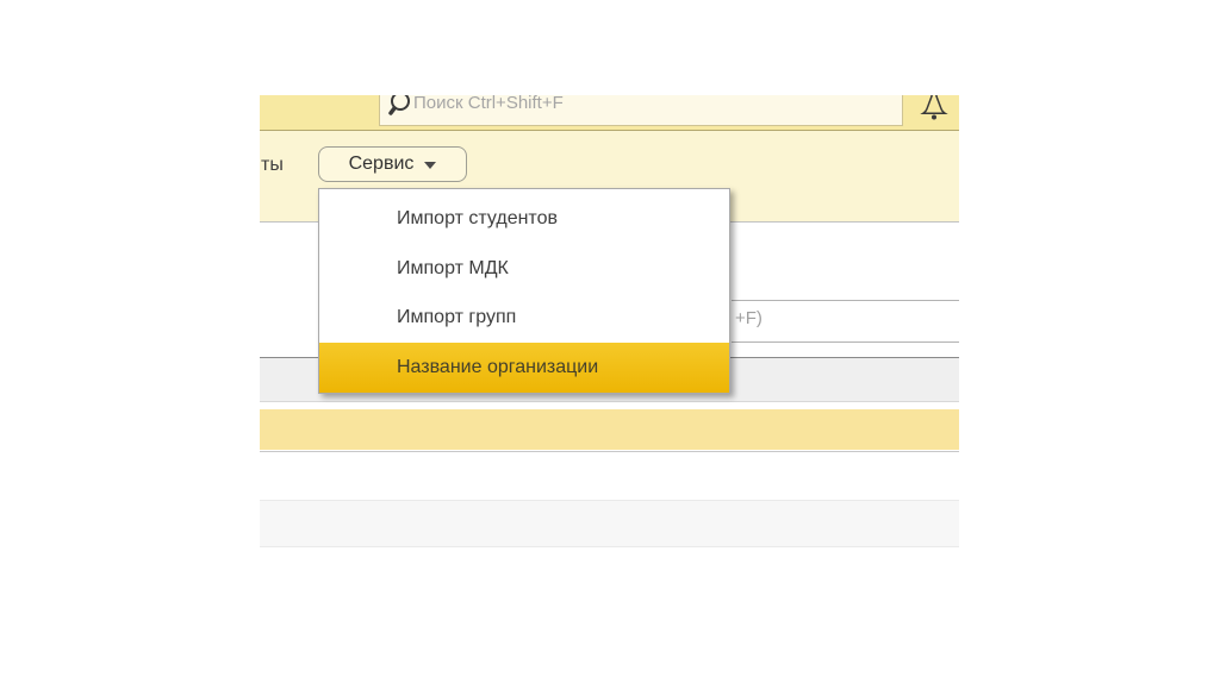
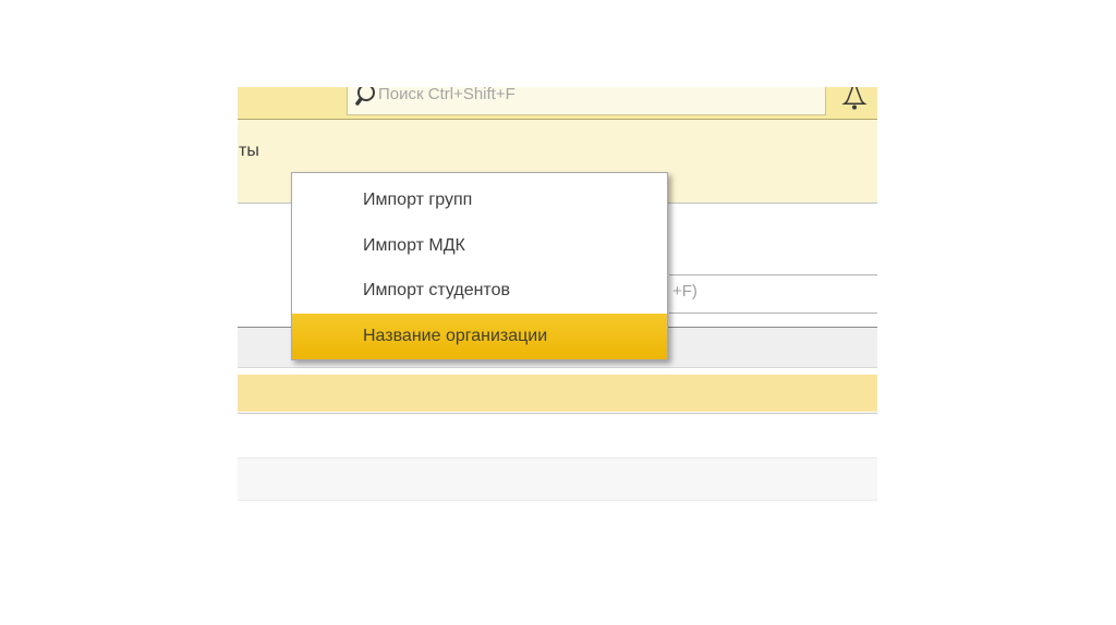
  Поиск Ctrl+Shift+F
  ты
- Сервис
  +F)
- Импорт студентов
+ Импорт групп
  Импорт МДК
- Импорт групп
+ Импорт студентов
  Название организации
